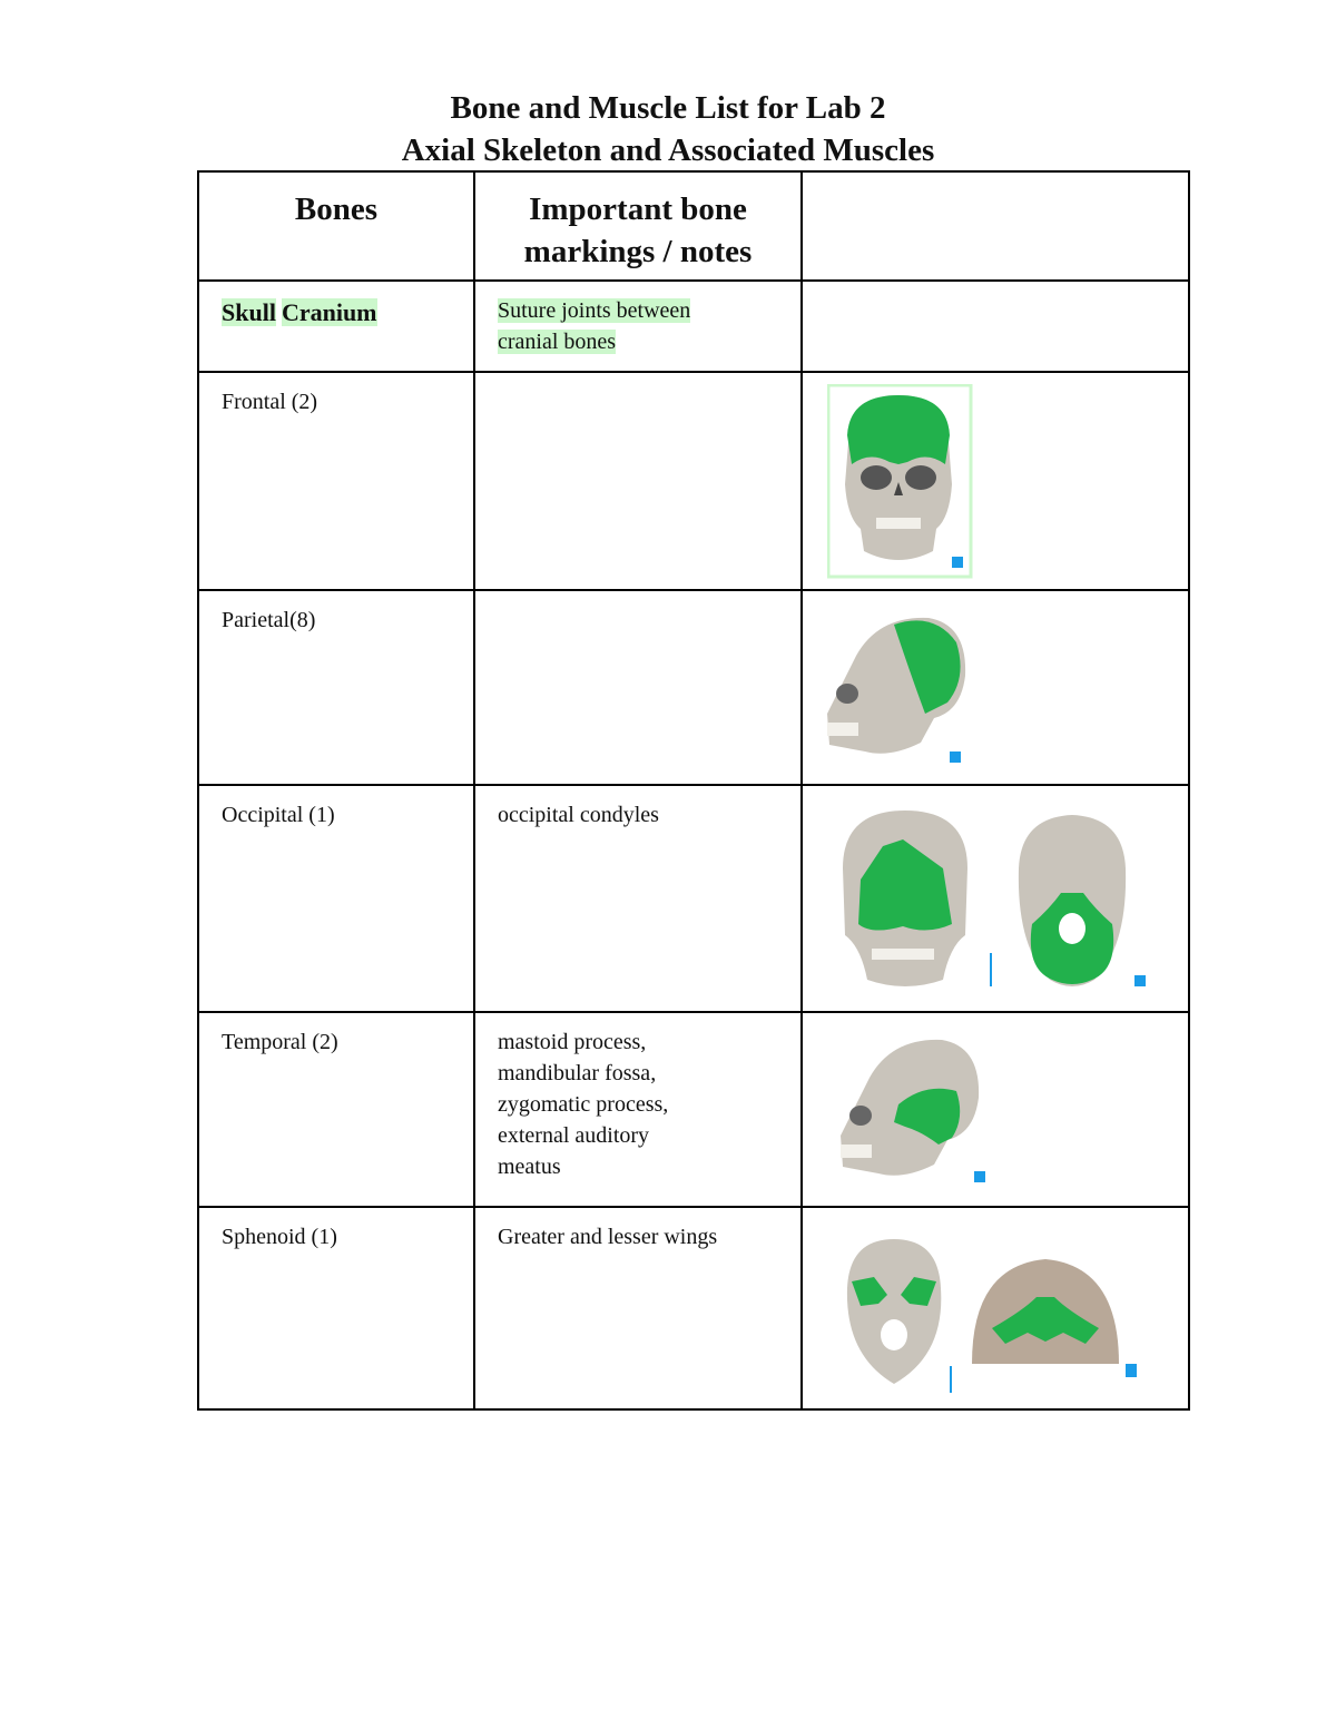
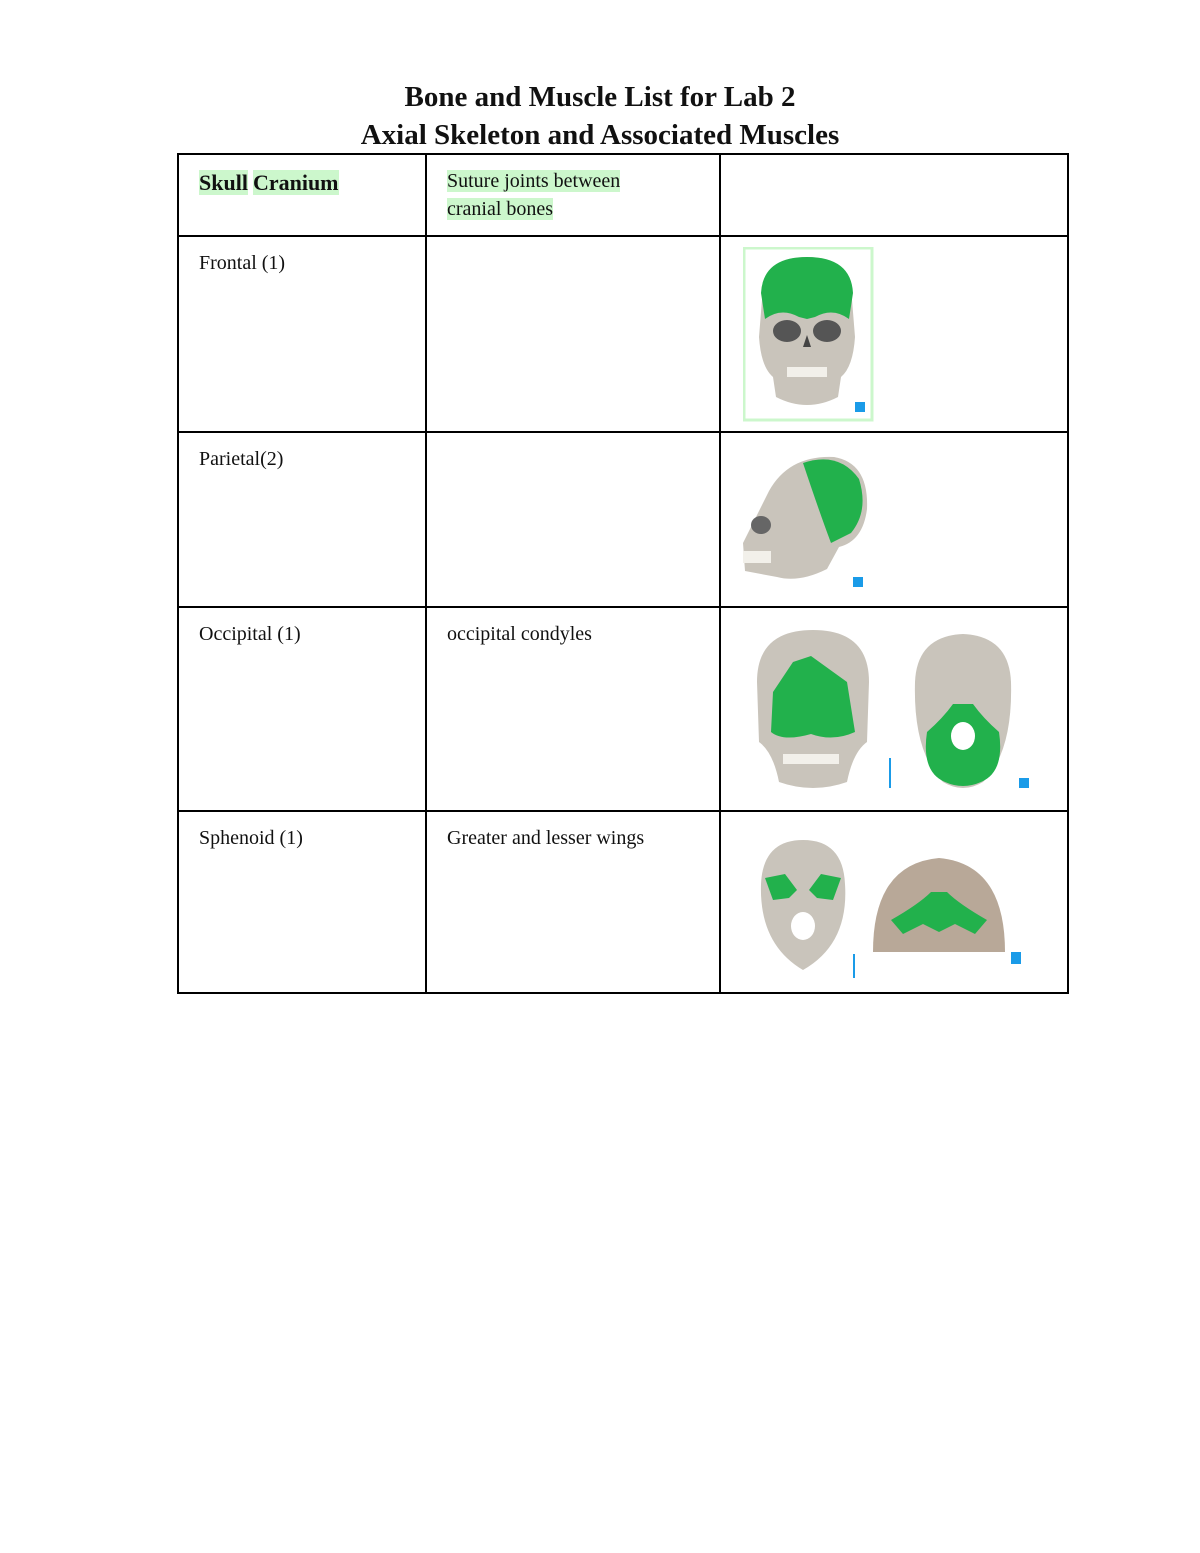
  Bone and Muscle List for Lab 2
  Axial Skeleton and Associated Muscles
- Bones	Important bone markings / notes
  Skull Cranium	Suture joints between cranial bones
- Frontal (2)
+ Frontal (1)
- Parietal(8)
+ Parietal(2)
  Occipital (1)	occipital condyles
- Temporal (2)	mastoid process, mandibular fossa, zygomatic process, external auditory meatus
  Sphenoid (1)	Greater and lesser wings
